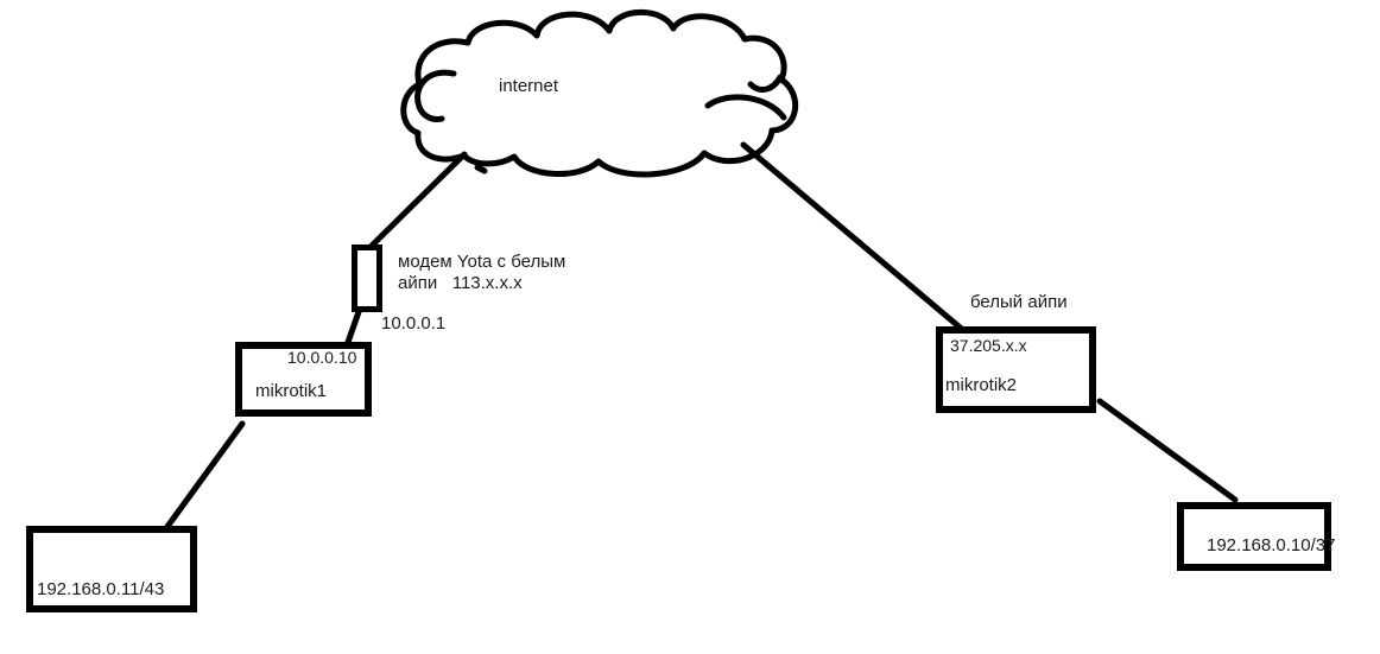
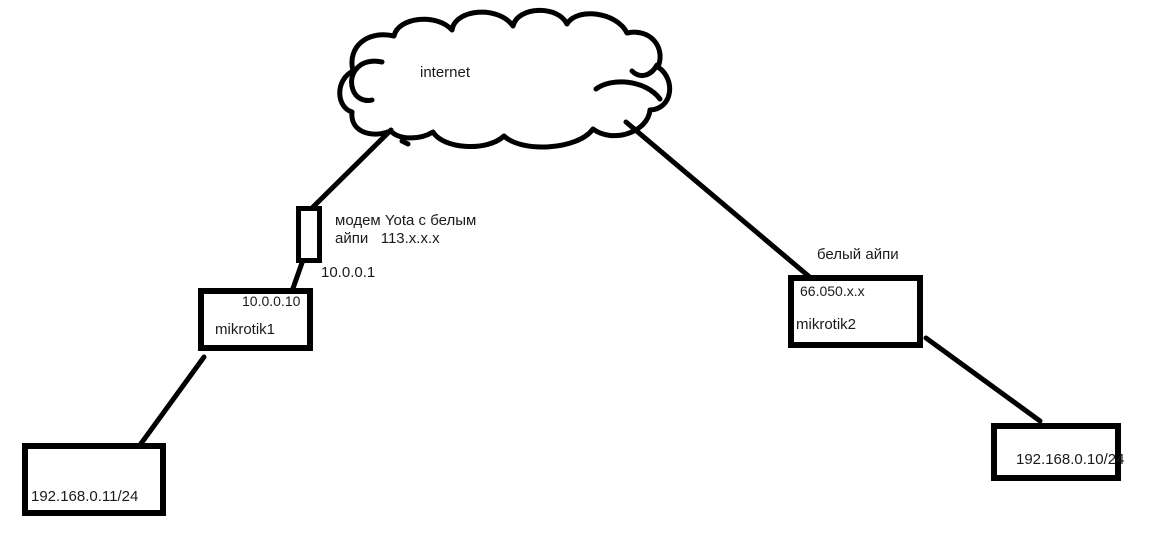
  internet
  модем Yota с белым
  айпи 113.x.x.x
  10.0.0.1
  10.0.0.10
  mikrotik1
- 192.168.0.11/43
+ 192.168.0.11/24
  белый айпи
- 37.205.x.x
+ 66.050.x.x
  mikrotik2
- 192.168.0.10/37
+ 192.168.0.10/24
